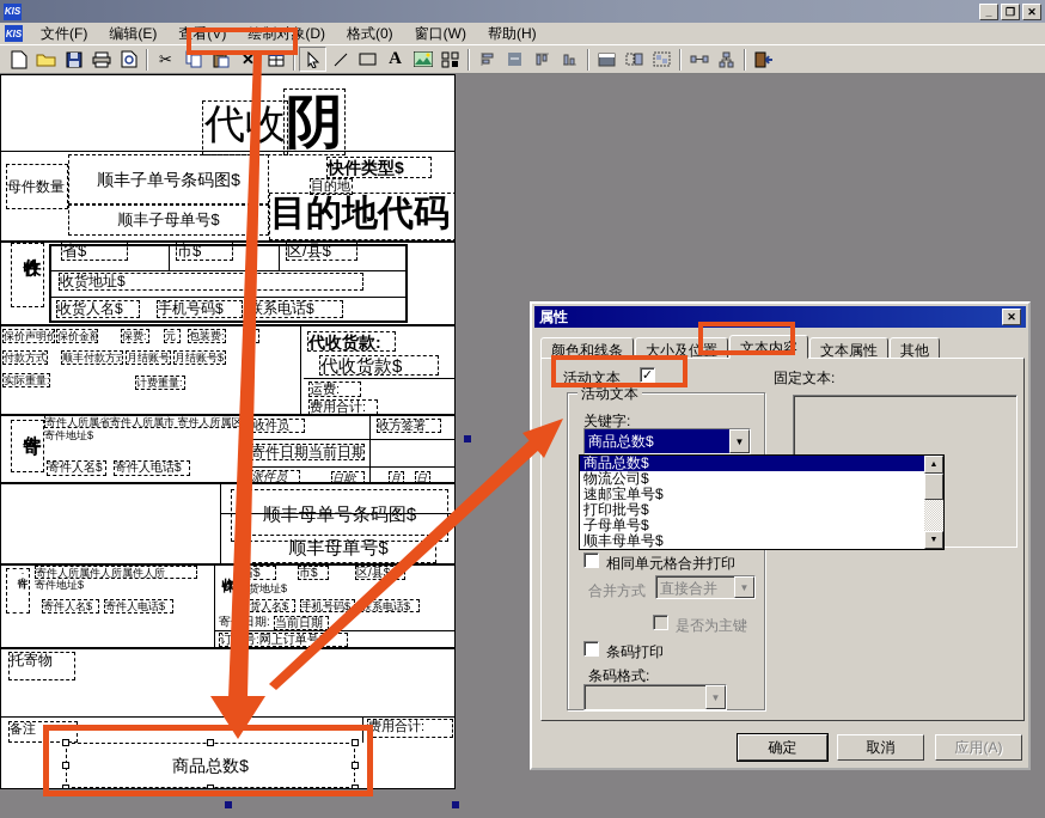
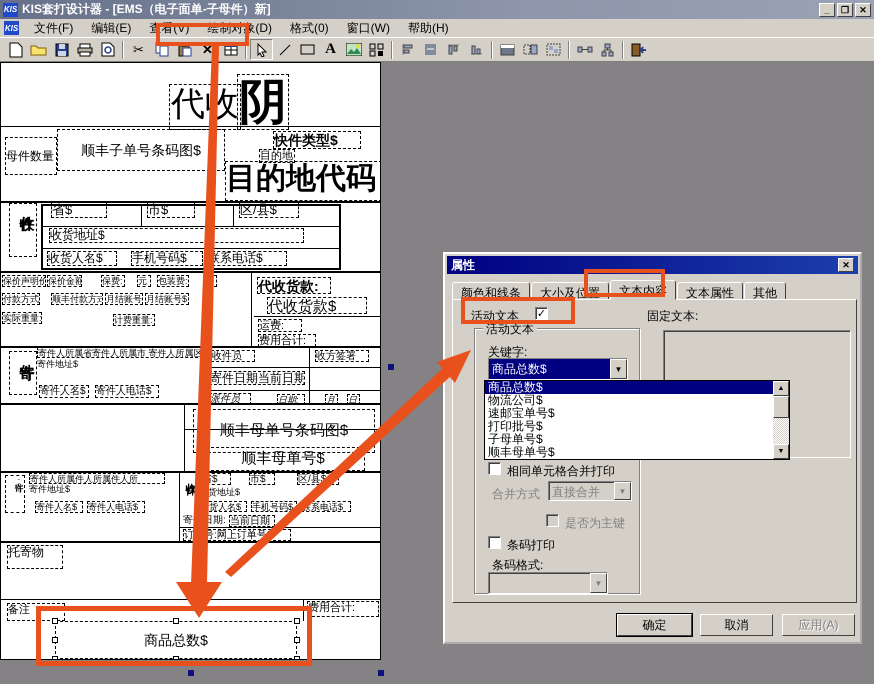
  KIS
+ KIS套打设计器 - [EMS（电子面单-子母件）新]
  _
  ❐
  ✕
  KIS
  文件(F)
  编辑(E)
  查看(V)
  绘制对象(D)
  格式(0)
  窗口(W)
  帮助(H)
  ✂
  ✕
  A
  代收
  阴
  母件数量
  顺丰子单号条码图$
  快件类型$
  目的地
- 顺丰子母单号$
  目的地代码
  省$
  市$
  区/县$
  收货地址$
  收货人名$
  手机号码$
  系电话$
  保价声明价
  保价金额
  保费:
  元
  包装费:
  付款方式
  顺丰付款方式
  月结账号
  月结账号$
  实际重量:
  计费重量:
  代收货款:
  代收货款$
  运费:
  费用合计:
  寄件人所属省寄件人所属市 寄件人所属区
  收件员
  寄件地址$
  收方签署
  寄件日期当前日期
  寄件人名$
  寄件人电话$
  派件员
  日期:
  月
  日
  顺丰母单号条码图$
  顺丰母单号$
  寄件人所属件人所属件人所
  寄件地址$
  寄件人名$
  寄件人电话$
  市$
  区/县$
  货地址$
  货人名$
  手机号码$
  系电话$
  当前日期
  订号:网上订单号
  托寄物
  备注
  费用合计:
  商品总数$
  属性
  ✕
  颜色和线条
  大小及位置
  文本内容
  文本属性
  其他
  活动文本
  ✓
  固定文本:
  活动文本
  关键字:
  商品总数$
  ▼
  商品总数$
  物流公司$
  速邮宝单号$
  打印批号$
  子母单号$
  顺丰母单号$
  相同单元格合并打印
  合并方式
  直接合并
  ▼
  是否为主键
  条码打印
  条码格式:
  ▼
  确定
  取消
  应用(A)
